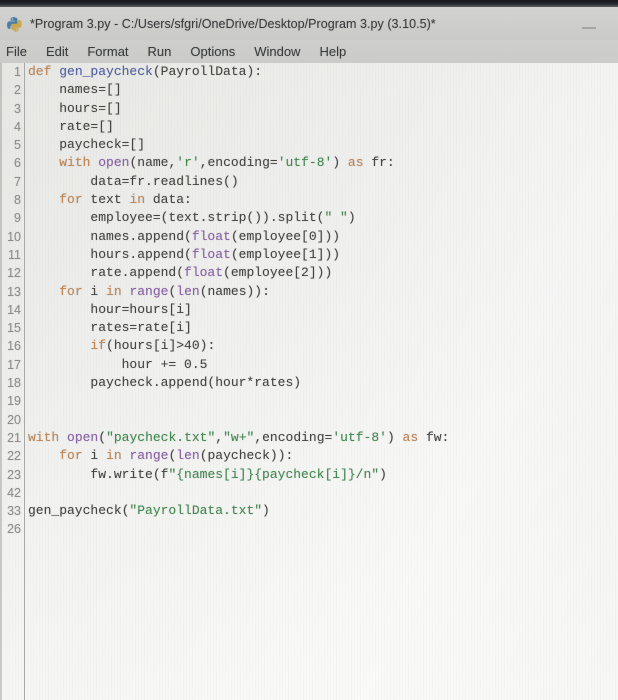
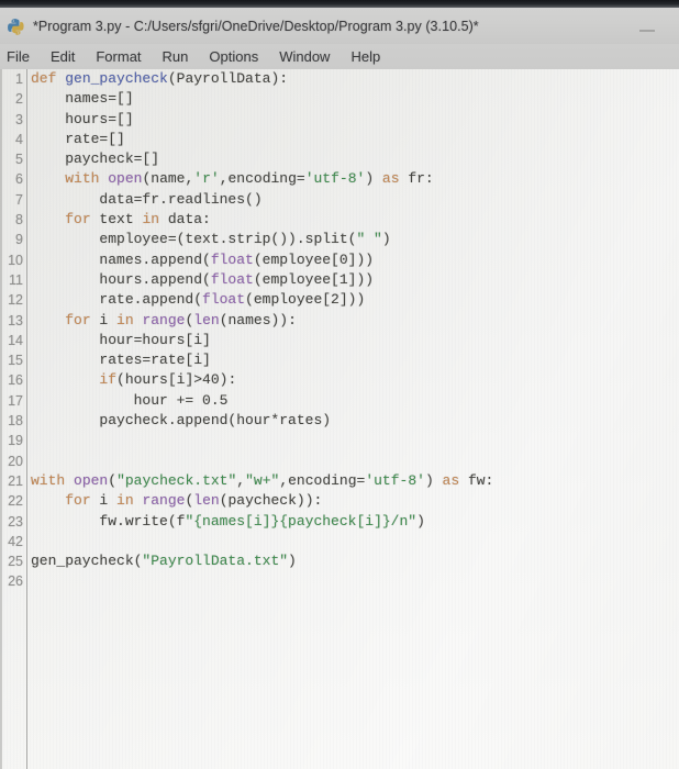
  *Program 3.py - C:/Users/sfgri/OneDrive/Desktop/Program 3.py (3.10.5)*
  File
  Edit
  Format
  Run
  Options
  Window
  Help
  1
  def gen_paycheck(PayrollData):
  2
  names=[]
  3
  hours=[]
  4
  rate=[]
  5
  paycheck=[]
  6
  with open(name,'r',encoding='utf-8') as fr:
  7
  data=fr.readlines()
  8
  for text in data:
  9
  employee=(text.strip()).split(" ")
  10
  names.append(float(employee[0]))
  11
  hours.append(float(employee[1]))
  12
  rate.append(float(employee[2]))
  13
  for i in range(len(names)):
  14
  hour=hours[i]
  15
  rates=rate[i]
  16
  if(hours[i]>40):
  17
  hour += 0.5
  18
  paycheck.append(hour*rates)
  19
  20
  21
  with open("paycheck.txt","w+",encoding='utf-8') as fw:
  22
  for i in range(len(paycheck)):
  23
  fw.write(f"{names[i]}{paycheck[i]}/n")
  42
- 33
+ 25
  gen_paycheck("PayrollData.txt")
  26
